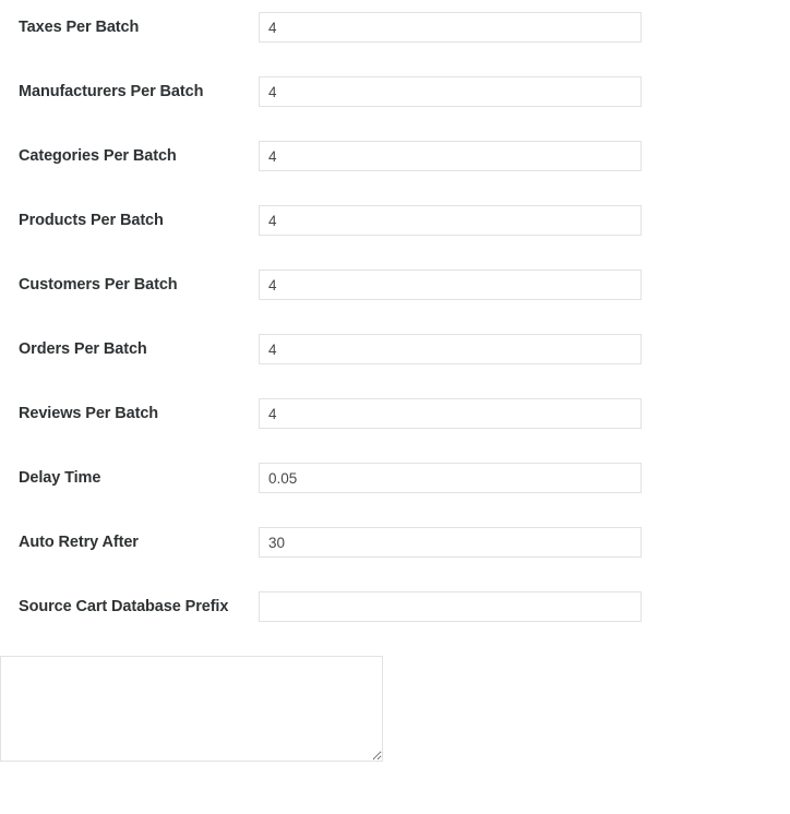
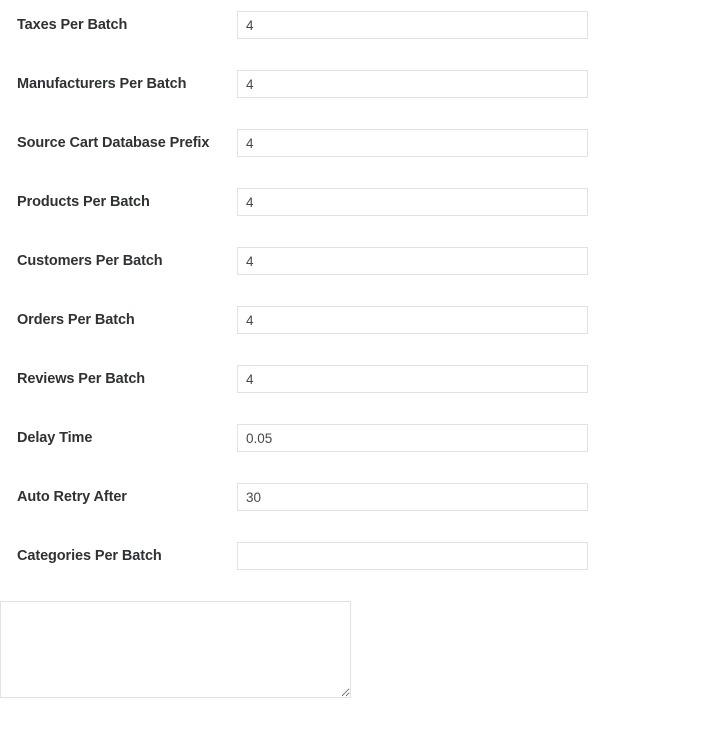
  Taxes Per Batch
  4
  Manufacturers Per Batch
  4
- Categories Per Batch
+ Source Cart Database Prefix
  4
  Products Per Batch
  4
  Customers Per Batch
  4
  Orders Per Batch
  4
  Reviews Per Batch
  4
  Delay Time
  0.05
  Auto Retry After
  30
- Source Cart Database Prefix
+ Categories Per Batch
